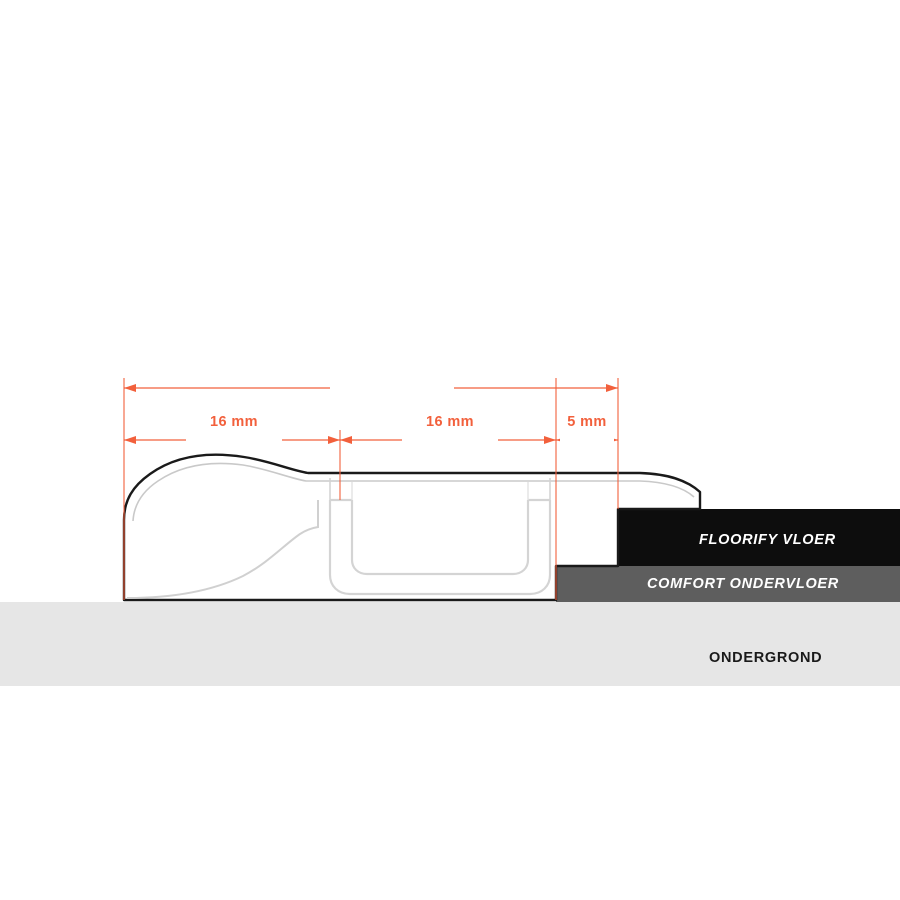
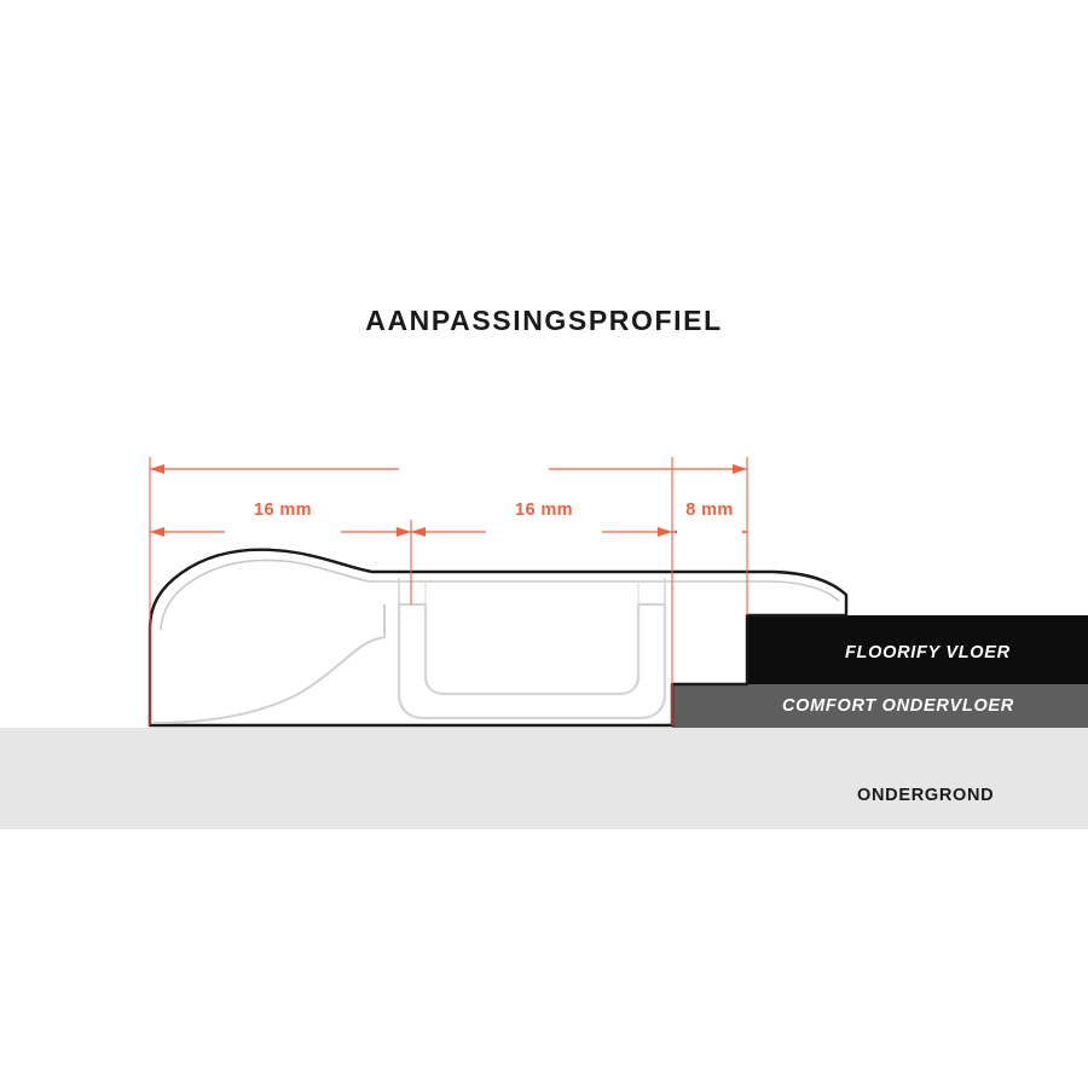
+ AANPASSINGSPROFIEL
  16 mm
  16 mm
- 5 mm
+ 8 mm
  FLOORIFY VLOER
  COMFORT ONDERVLOER
  ONDERGROND
